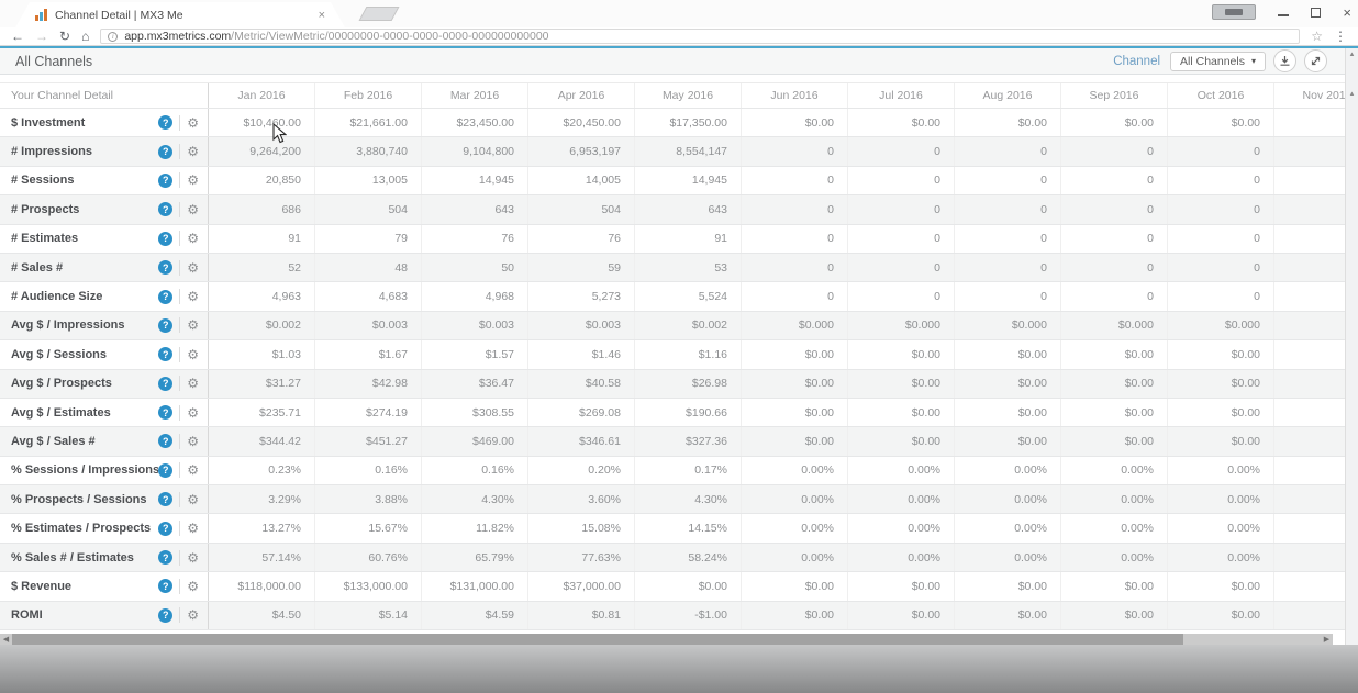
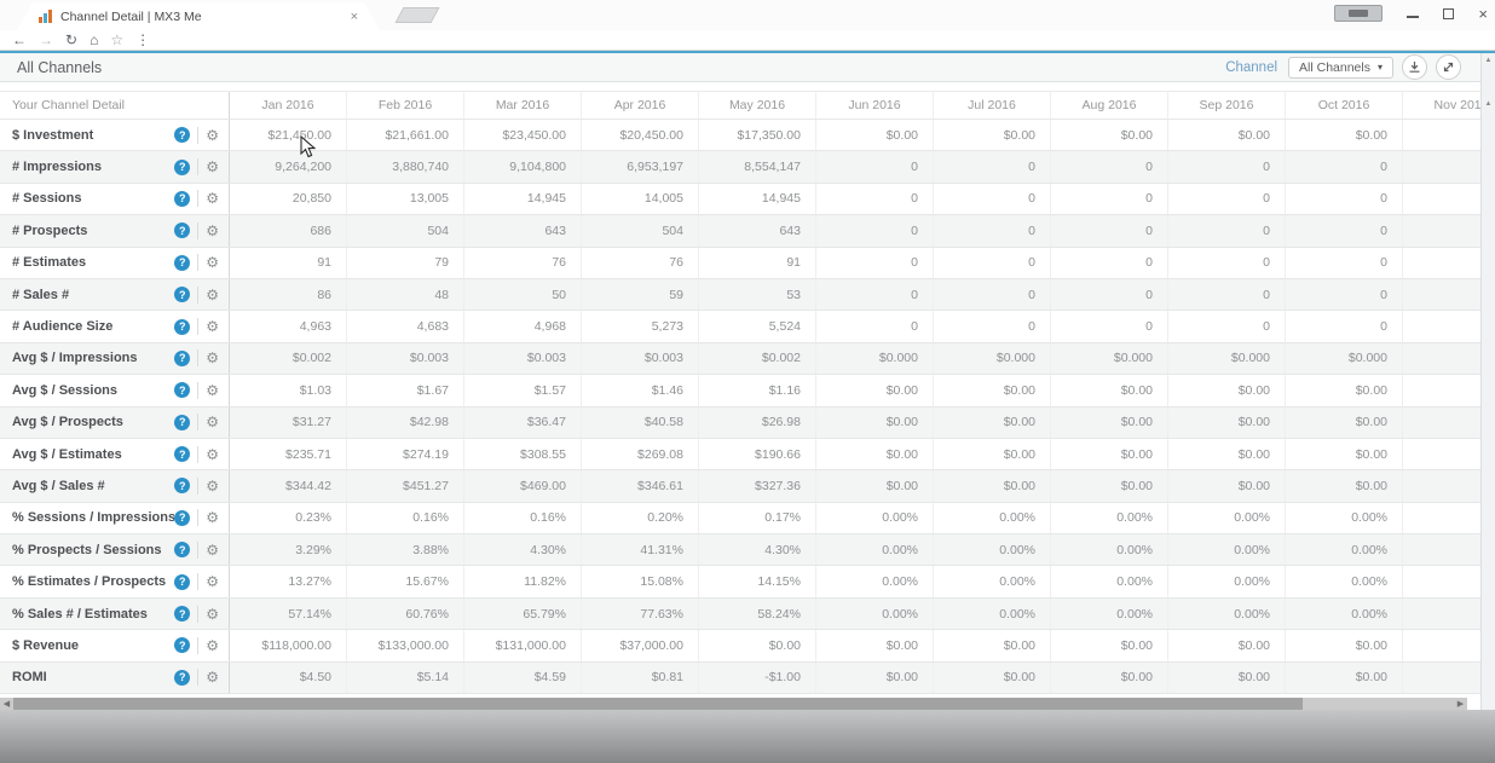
  Channel Detail | MX3 Me
  ×
  ×
  ←
  →
  ↻
  ⌂
- i
- app.mx3metrics.com/Metric/ViewMetric/00000000-0000-0000-0000-000000000000
  ☆
  ⋮
  All Channels
  Channel
  All Channels
  ▾
  Your Channel Detail
  Jan 2016
  Feb 2016
  Mar 2016
  Apr 2016
  May 2016
  Jun 2016
  Jul 2016
  Aug 2016
  Sep 2016
  Oct 2016
  Nov 201
  $ Investment
  ?
  ⚙
- $10,460.00
+ $21,450.00
  $21,661.00
  $23,450.00
  $20,450.00
  $17,350.00
  $0.00
  $0.00
  $0.00
  $0.00
  $0.00
  # Impressions
  ?
  ⚙
  9,264,200
  3,880,740
  9,104,800
  6,953,197
  8,554,147
  0
  0
  0
  0
  0
  # Sessions
  ?
  ⚙
  20,850
  13,005
  14,945
  14,005
  14,945
  0
  0
  0
  0
  0
  # Prospects
  ?
  ⚙
  686
  504
  643
  504
  643
  0
  0
  0
  0
  0
  # Estimates
  ?
  ⚙
  91
  79
  76
  76
  91
  0
  0
  0
  0
  0
  # Sales #
  ?
  ⚙
- 52
+ 86
  48
  50
  59
  53
  0
  0
  0
  0
  0
  # Audience Size
  ?
  ⚙
  4,963
  4,683
  4,968
  5,273
  5,524
  0
  0
  0
  0
  0
  Avg $ / Impressions
  ?
  ⚙
  $0.002
  $0.003
  $0.003
  $0.003
  $0.002
  $0.000
  $0.000
  $0.000
  $0.000
  $0.000
  Avg $ / Sessions
  ?
  ⚙
  $1.03
  $1.67
  $1.57
  $1.46
  $1.16
  $0.00
  $0.00
  $0.00
  $0.00
  $0.00
  Avg $ / Prospects
  ?
  ⚙
  $31.27
  $42.98
  $36.47
  $40.58
  $26.98
  $0.00
  $0.00
  $0.00
  $0.00
  $0.00
  Avg $ / Estimates
  ?
  ⚙
  $235.71
  $274.19
  $308.55
  $269.08
  $190.66
  $0.00
  $0.00
  $0.00
  $0.00
  $0.00
  Avg $ / Sales #
  ?
  ⚙
  $344.42
  $451.27
  $469.00
  $346.61
  $327.36
  $0.00
  $0.00
  $0.00
  $0.00
  $0.00
  % Sessions / Impressions
  ?
  ⚙
  0.23%
  0.16%
  0.16%
  0.20%
  0.17%
  0.00%
  0.00%
  0.00%
  0.00%
  0.00%
  % Prospects / Sessions
  ?
  ⚙
  3.29%
  3.88%
  4.30%
- 3.60%
+ 41.31%
  4.30%
  0.00%
  0.00%
  0.00%
  0.00%
  0.00%
  % Estimates / Prospects
  ?
  ⚙
  13.27%
  15.67%
  11.82%
  15.08%
  14.15%
  0.00%
  0.00%
  0.00%
  0.00%
  0.00%
  % Sales # / Estimates
  ?
  ⚙
  57.14%
  60.76%
  65.79%
  77.63%
  58.24%
  0.00%
  0.00%
  0.00%
  0.00%
  0.00%
  $ Revenue
  ?
  ⚙
  $118,000.00
  $133,000.00
  $131,000.00
  $37,000.00
  $0.00
  $0.00
  $0.00
  $0.00
  $0.00
  $0.00
  ROMI
  ?
  ⚙
  $4.50
  $5.14
  $4.59
  $0.81
  -$1.00
  $0.00
  $0.00
  $0.00
  $0.00
  $0.00
